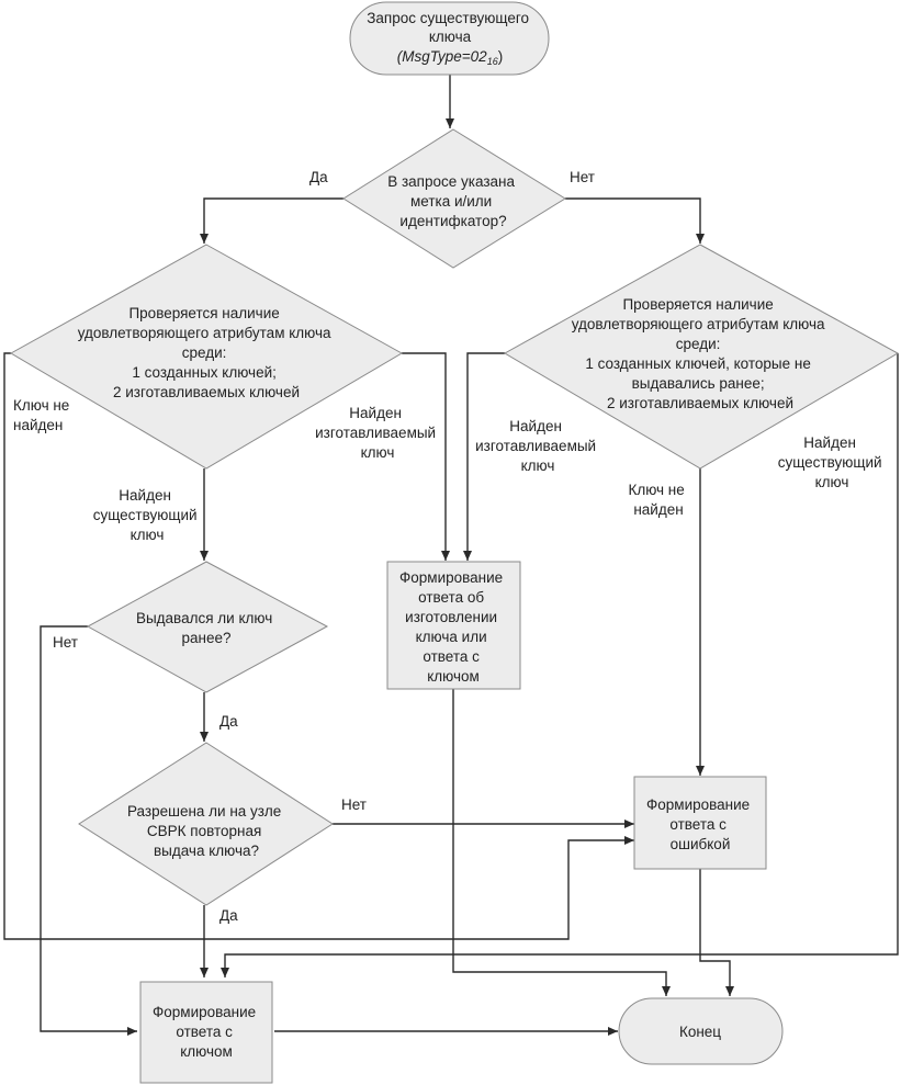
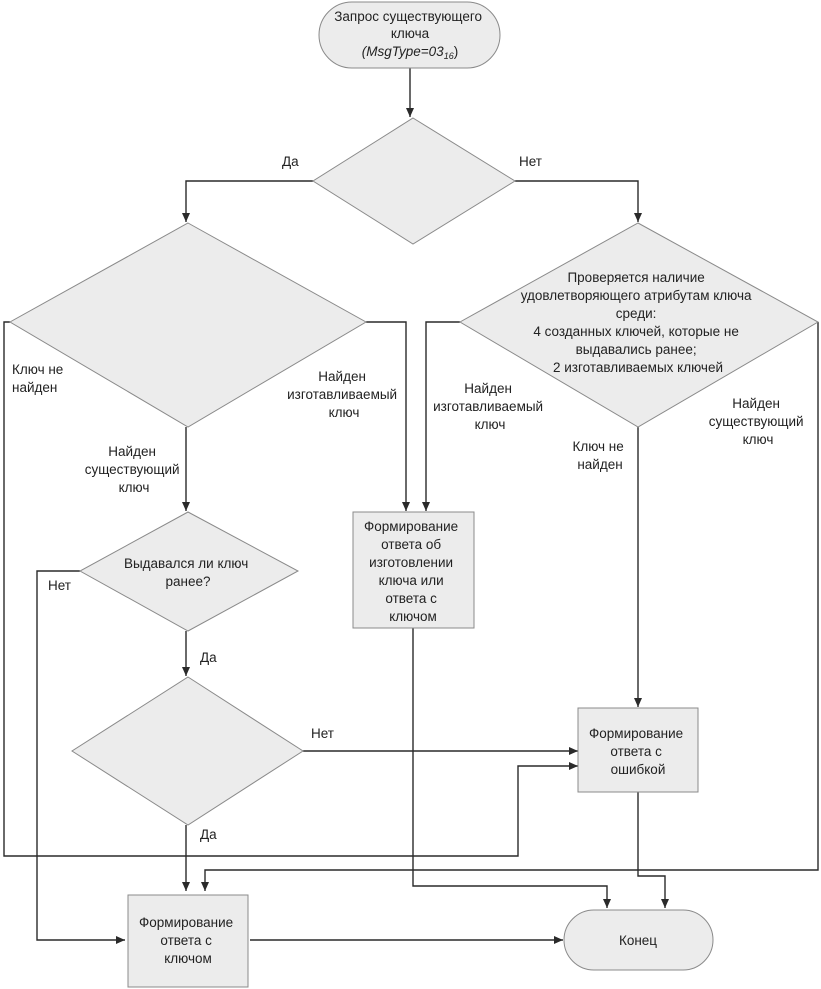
  Запрос существующего ключа
- (MsgType=0216)
+ (MsgType=0316)
- В запросе указана метка и/или идентифкатор?
- Проверяется наличие удовлетворяющего атрибутам ключа среди: 1 созданных ключей; 2 изготавливаемых ключей
- Проверяется наличие удовлетворяющего атрибутам ключа среди: 1 созданных ключей, которые не выдавались ранее; 2 изготавливаемых ключей
+ Проверяется наличие удовлетворяющего атрибутам ключа среди: 4 созданных ключей, которые не выдавались ранее; 2 изготавливаемых ключей
  Выдавался ли ключ ранее?
- Разрешена ли на узле СВРК повторная выдача ключа?
  Формирование ответа об изготовлении ключа или ответа с ключом
  Формирование ответа с ошибкой
  Формирование ответа с ключом
  Конец
  Да
  Нет
  Ключ не найден
  Найден изготавливаемый ключ
  Найден существующий ключ
  Найден изготавливаемый ключ
  Ключ не найден
  Найден существующий ключ
  Нет
  Да
  Нет
  Да
